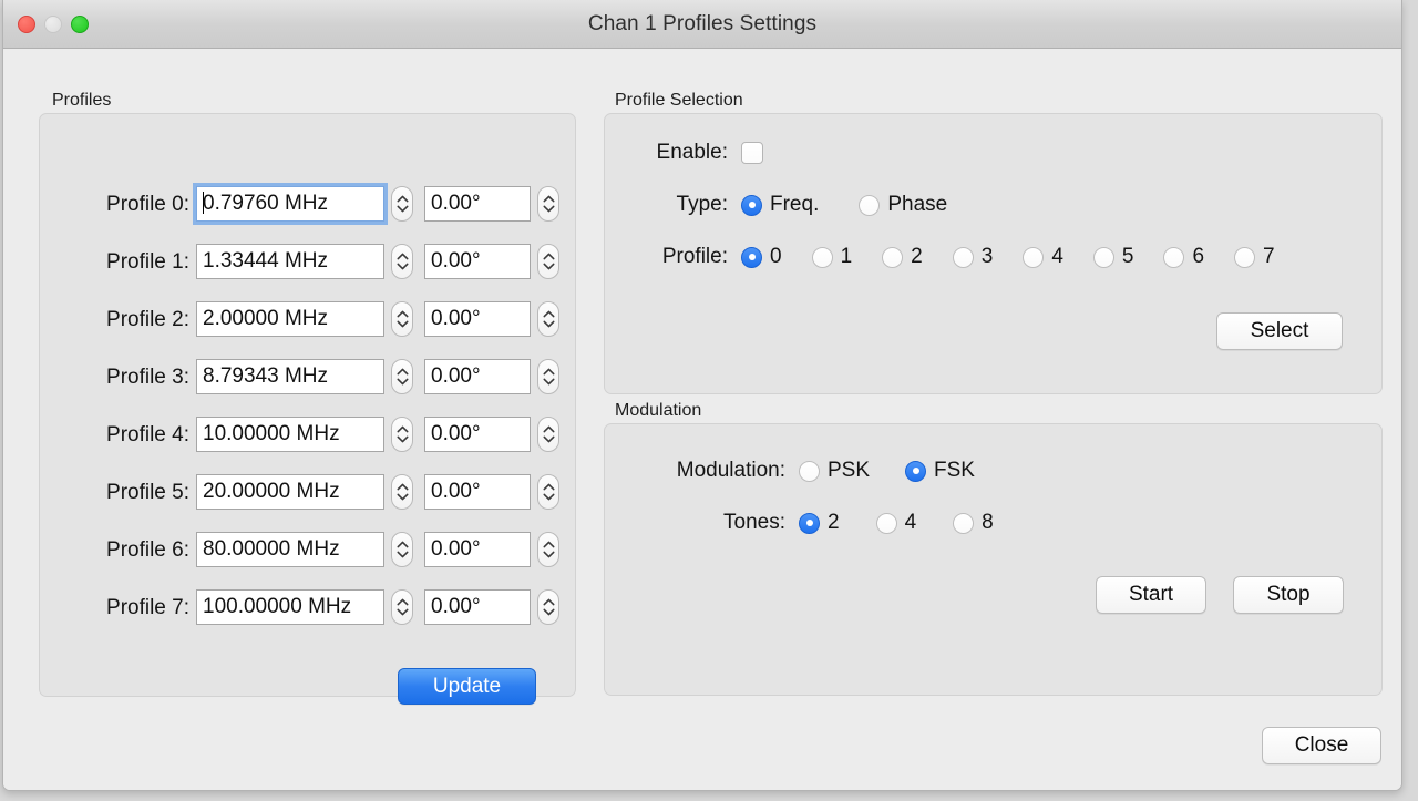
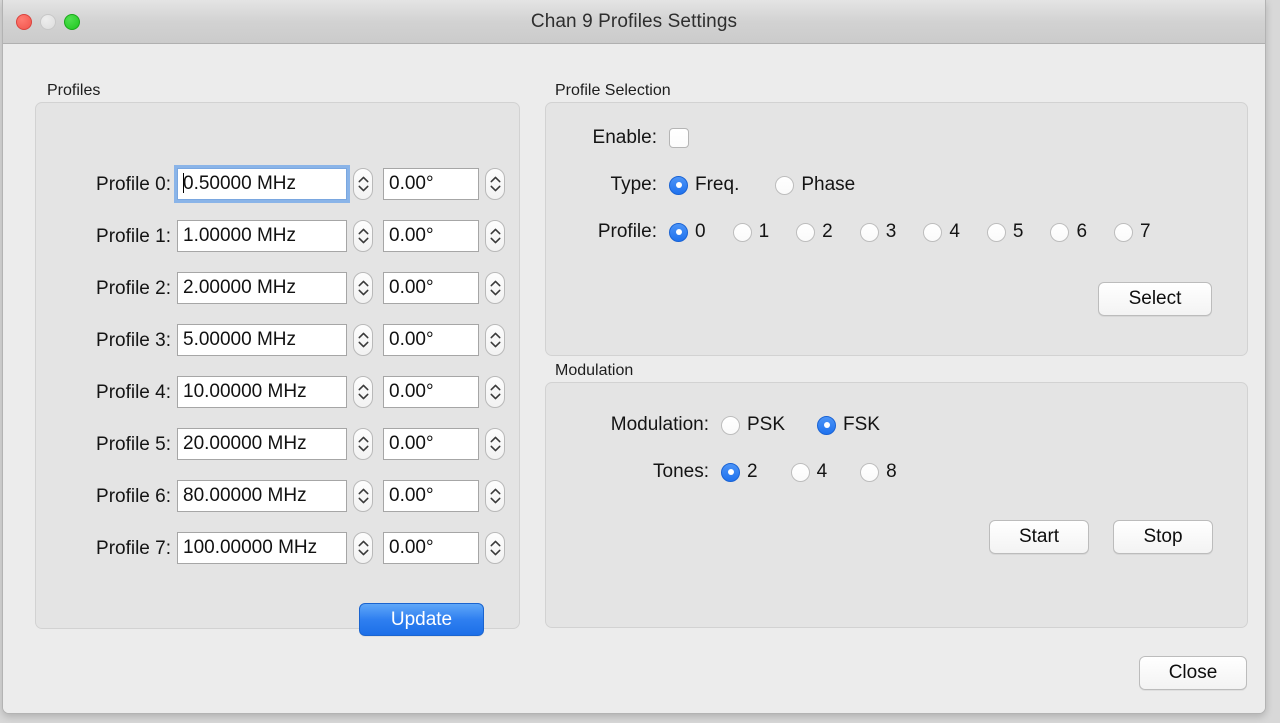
- Chan 1 Profiles Settings
+ Chan 9 Profiles Settings
  Profiles
  Profile 0:
- 0.79760 MHz
+ 0.50000 MHz
  0.00°
  Profile 1:
- 1.33444 MHz
+ 1.00000 MHz
  0.00°
  Profile 2:
  2.00000 MHz
  0.00°
  Profile 3:
- 8.79343 MHz
+ 5.00000 MHz
  0.00°
  Profile 4:
  10.00000 MHz
  0.00°
  Profile 5:
  20.00000 MHz
  0.00°
  Profile 6:
  80.00000 MHz
  0.00°
  Profile 7:
  100.00000 MHz
  0.00°
  Update
  Profile Selection
  Enable:
  Type:
  Freq.
  Phase
  Profile:
  0
  1
  2
  3
  4
  5
  6
  7
  Select
  Modulation
  Modulation:
  PSK
  FSK
  Tones:
  2
  4
  8
  Start
  Stop
  Close
